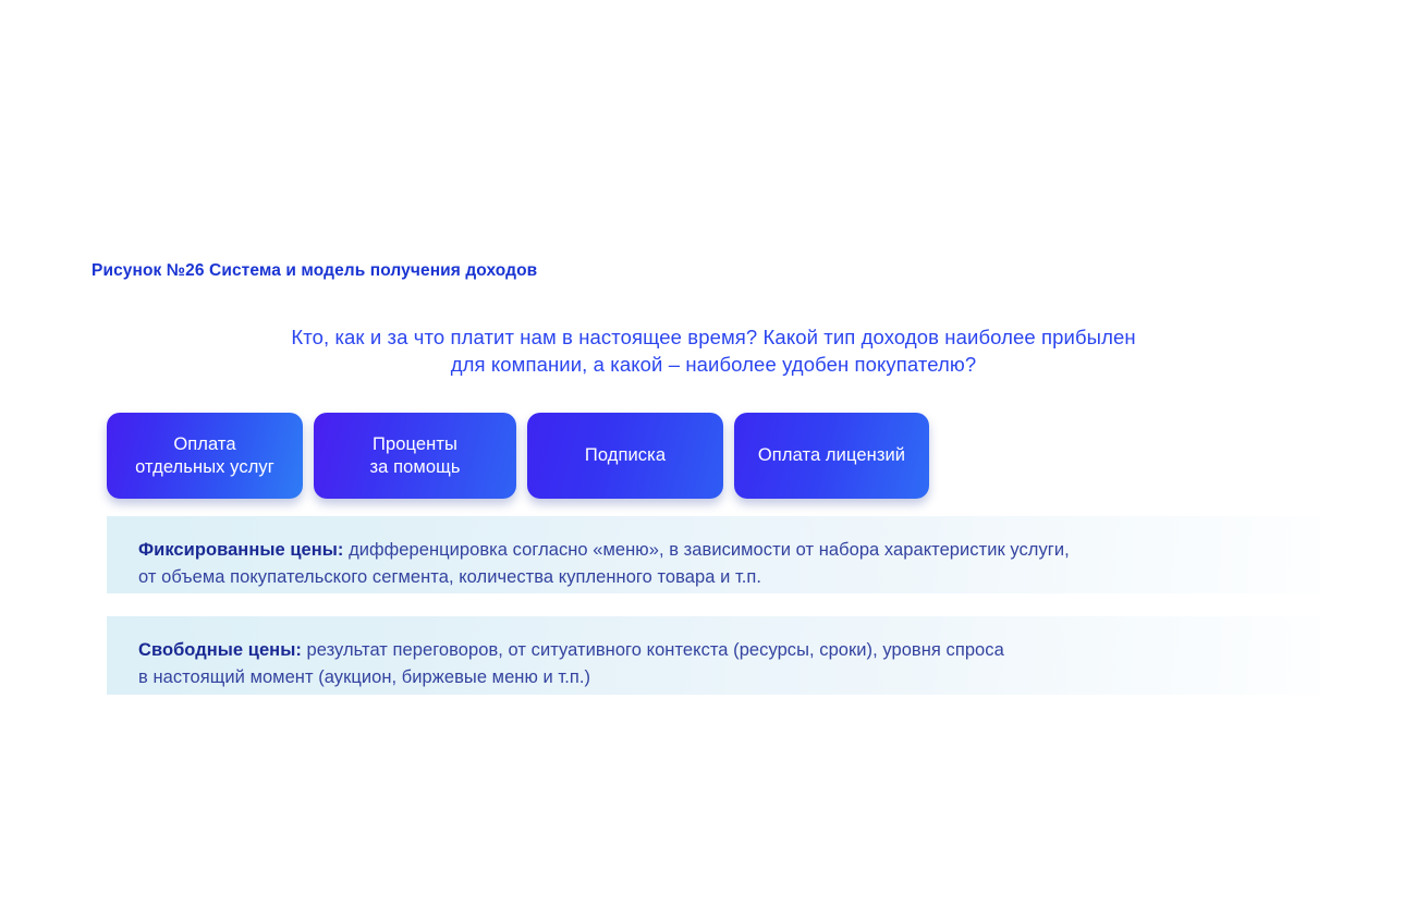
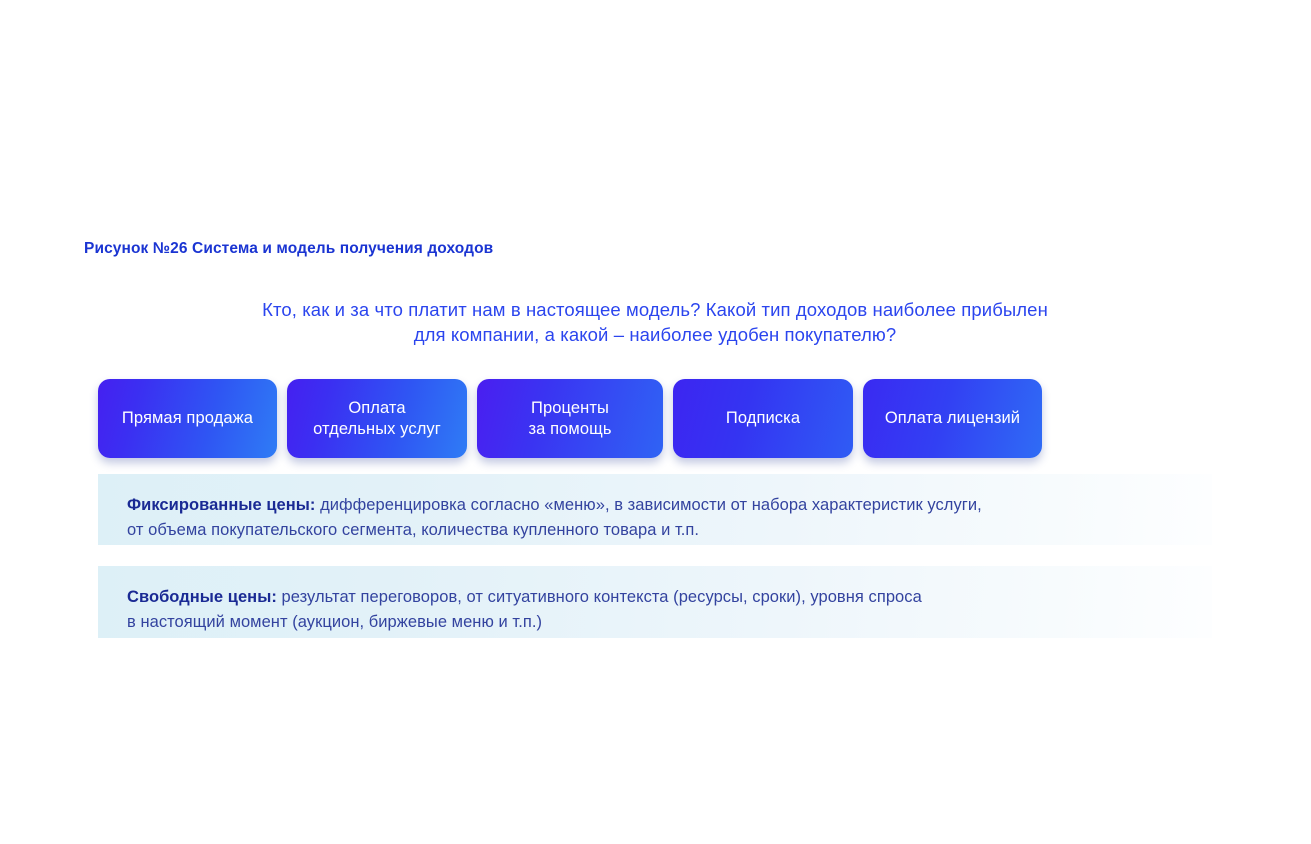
  Рисунок №26 Система и модель получения доходов
- Кто, как и за что платит нам в настоящее время? Какой тип доходов наиболее прибылен
+ Кто, как и за что платит нам в настоящее модель? Какой тип доходов наиболее прибылен
  для компании, а какой – наиболее удобен покупателю?
+ Прямая продажа
  Оплата
  отдельных услуг
  Проценты
  за помощь
  Подписка
  Оплата лицензий
  Фиксированные цены: дифференцировка согласно «меню», в зависимости от набора характеристик услуги,
  от объема покупательского сегмента, количества купленного товара и т.п.
  Свободные цены: результат переговоров, от ситуативного контекста (ресурсы, сроки), уровня спроса
  в настоящий момент (аукцион, биржевые меню и т.п.)
